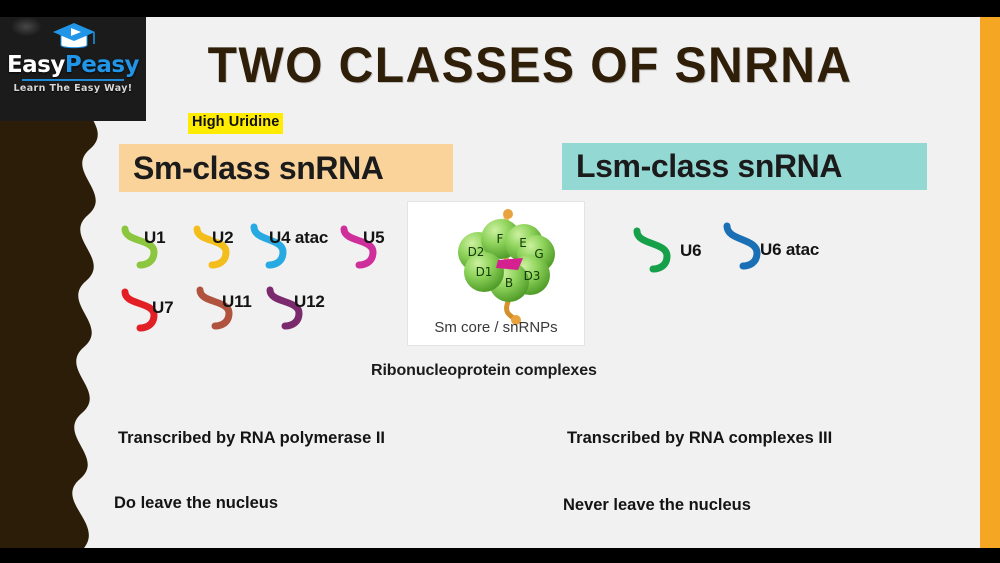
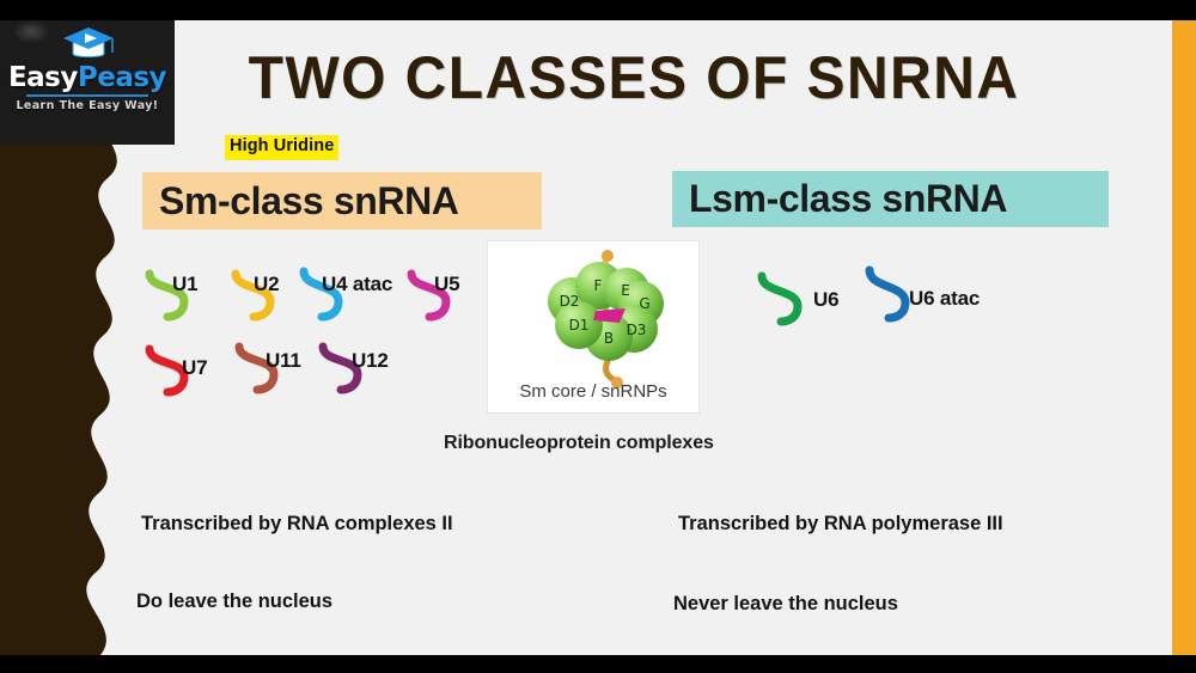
  EasyPeasy
  Learn The Easy Way!
  TWO CLASSES OF SNRNA
  High Uridine
  Sm-class snRNA
  Lsm-class snRNA
  U1
  U2
  U4 atac
  U5
  U7
  U11
  U12
  U6
  U6 atac
  D2
  F
  E
  G
  D3
  B
  D1
  Sm core / snRNPs
  Ribonucleoprotein complexes
- Transcribed by RNA polymerase II
+ Transcribed by RNA complexes II
- Transcribed by RNA complexes III
+ Transcribed by RNA polymerase III
  Do leave the nucleus
  Never leave the nucleus
